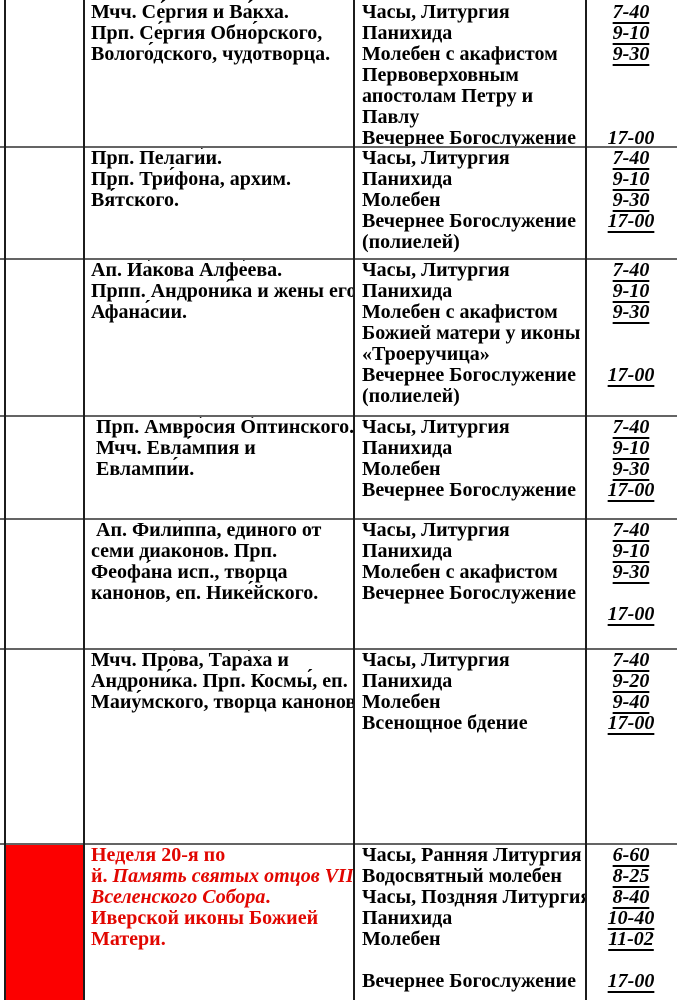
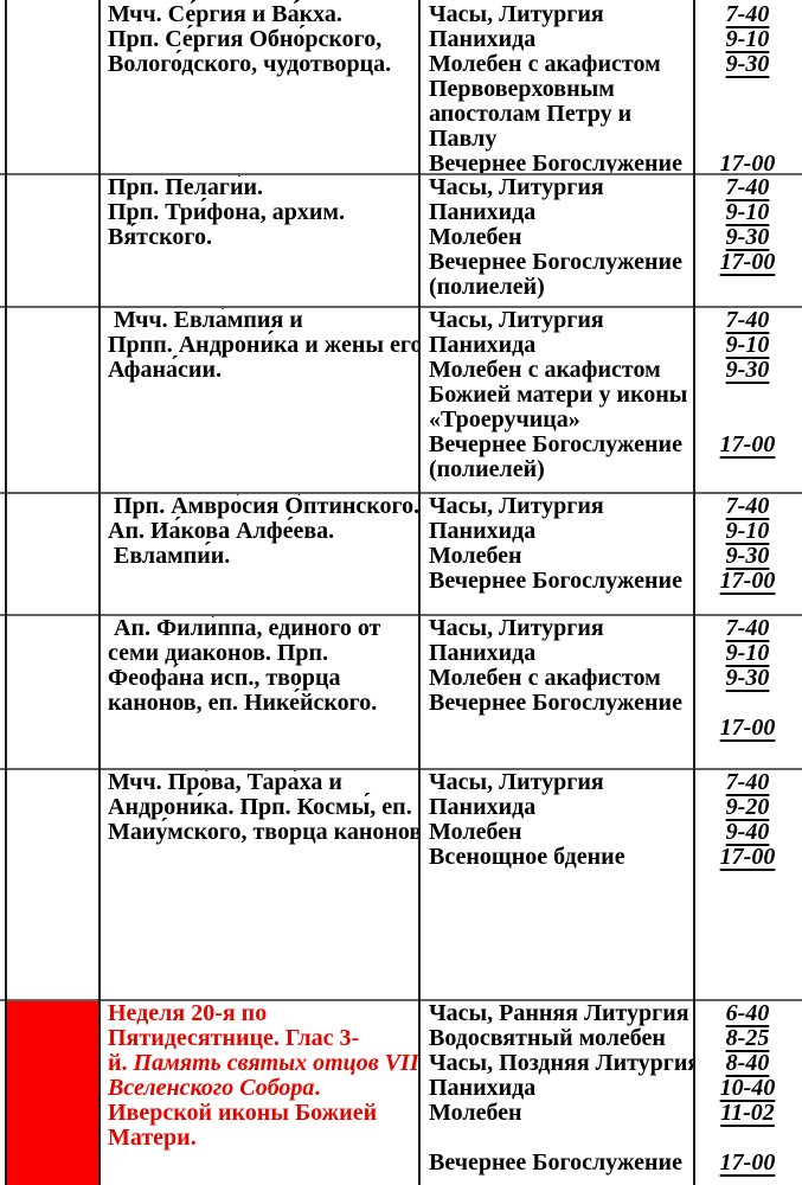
  Мчч. Се́ргия и Ва́кха.
  Прп. Се́ргия Обно́рского,
  Волого́дского, чудотворца.
  Часы, Литургия
  Панихида
  Молебен с акафистом
  Первоверховным
  апостолам Петру и
  Павлу
  Вечернее Богослужение
  7-40
  9-10
  9-30
  17-00
  Прп. Пелаги́и.
  Прп. Три́фона, архим.
  Вя́тского.
  Часы, Литургия
  Панихида
  Молебен
  Вечернее Богослужение
  (полиелей)
  7-40
  9-10
  9-30
  17-00
- Ап. Иа́кова Алфе́ева.
+ Мчч. Евла́мпия и
  Прпп. Андрони́ка и жены его
  Афана́сии.
  Часы, Литургия
  Панихида
  Молебен с акафистом
  Божией матери у иконы
  «Троеручица»
  Вечернее Богослужение
  (полиелей)
  7-40
  9-10
  9-30
  17-00
  Прп. Амвро́сия О́птинского.
- Мчч. Евла́мпия и
+ Ап. Иа́кова Алфе́ева.
  Евлампи́и.
  Часы, Литургия
  Панихида
  Молебен
  Вечернее Богослужение
  7-40
  9-10
  9-30
  17-00
  Ап. Фили́ппа, единого от
  семи диаконов. Прп.
  Феофа́на исп., творца
  канонов, еп. Нике́йского.
  Часы, Литургия
  Панихида
  Молебен с акафистом
  Вечернее Богослужение
  7-40
  9-10
  9-30
  17-00
  Мчч. Про́ва, Тара́ха и
  Андрони́ка. Прп. Космы́, еп.
  Маиу́мского, творца канонов
  Часы, Литургия
  Панихида
  Молебен
  Всенощное бдение
  7-40
  9-20
  9-40
  17-00
  Неделя 20-я по
+ Пятидесятнице. Глас 3-
  й. Память святых отцов VII
  Вселенского Собора.
  Иверской иконы Божией
  Матери.
  Часы, Ранняя Литургия
  Водосвятный молебен
  Часы, Поздняя Литурги
  Панихида
  Молебен
  Вечернее Богослужение
- 6-60
+ 6-40
  8-25
  8-40
  10-40
  11-02
  17-00
